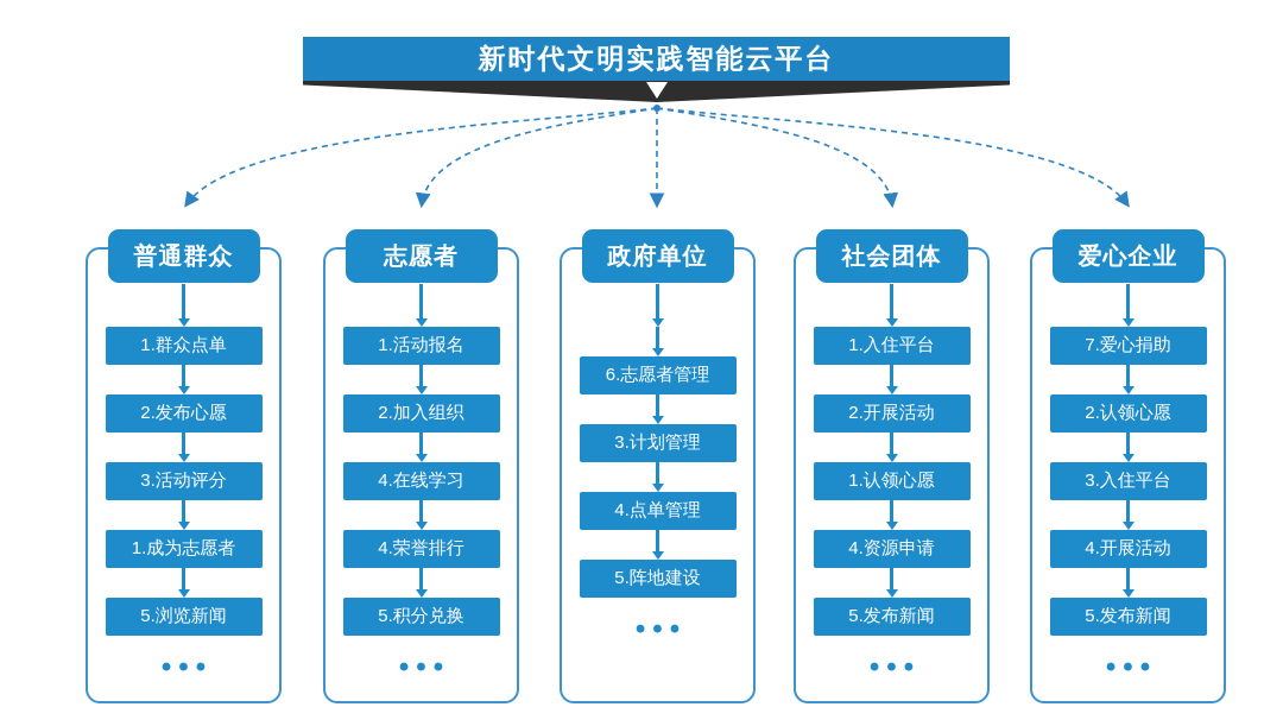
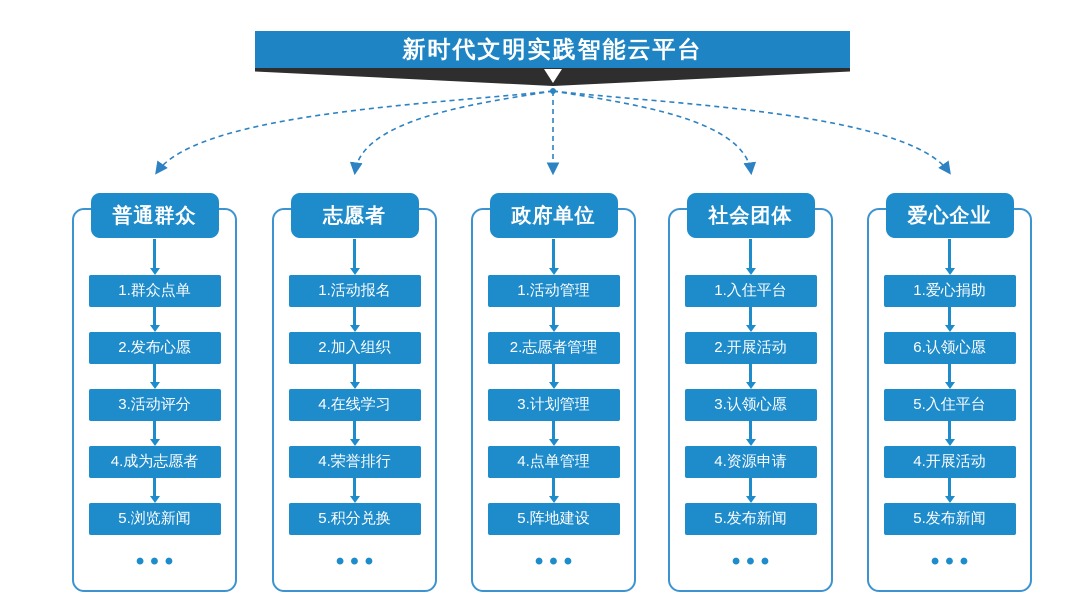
  新时代文明实践智能云平台
  普通群众
  1.群众点单
  2.发布心愿
  3.活动评分
- 1.成为志愿者
+ 4.成为志愿者
  5.浏览新闻
  •••
  志愿者
  1.活动报名
  2.加入组织
  4.在线学习
  4.荣誉排行
  5.积分兑换
  •••
  政府单位
+ 1.活动管理
- 6.志愿者管理
+ 2.志愿者管理
  3.计划管理
  4.点单管理
  5.阵地建设
  •••
  社会团体
  1.入住平台
  2.开展活动
- 1.认领心愿
+ 3.认领心愿
  4.资源申请
  5.发布新闻
  •••
  爱心企业
- 7.爱心捐助
+ 1.爱心捐助
- 2.认领心愿
+ 6.认领心愿
- 3.入住平台
+ 5.入住平台
  4.开展活动
  5.发布新闻
  •••
